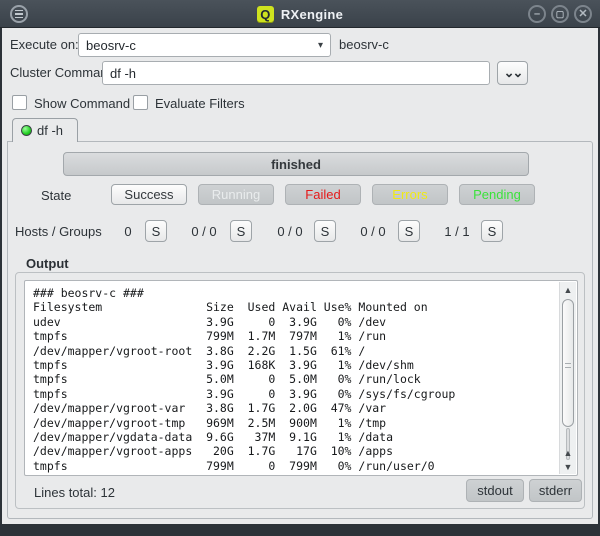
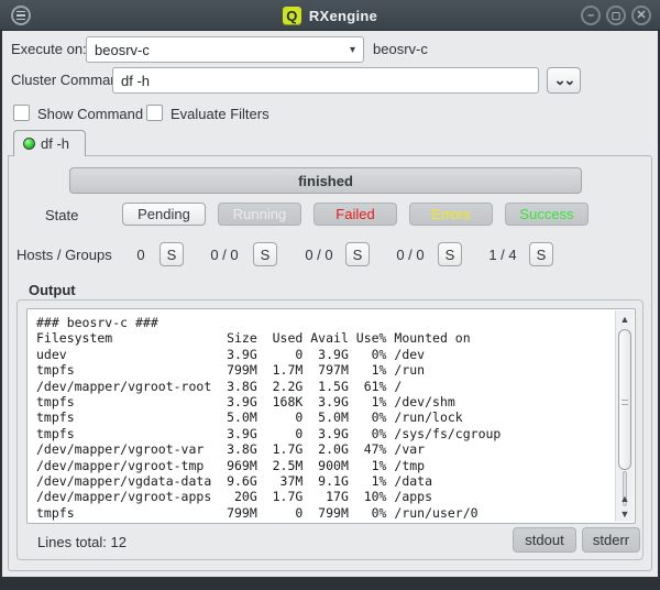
  Q
  RXengine
  –
  ▢
  ✕
  Execute on:
  beosrv-c
  ▾
  beosrv-c
  Cluster Comma
  df -h
  ⌄⌄
  Show Command
  Evaluate Filters
  df -h
  finished
  State
- Success
+ Pending
  Running
  Failed
  Errors
- Pending
+ Success
  Hosts / Groups
  0
  S
  0 / 0
  S
  0 / 0
  S
  0 / 0
  S
- 1 / 1
+ 1 / 4
  S
  Output
  ### beosrv-c ###
  Filesystem Size Used Avail Use% Mounted on
  udev 3.9G 0 3.9G 0% /dev
  tmpfs 799M 1.7M 797M 1% /run
  /dev/mapper/vgroot-root 3.8G 2.2G 1.5G 61% /
  tmpfs 3.9G 168K 3.9G 1% /dev/shm
  tmpfs 5.0M 0 5.0M 0% /run/lock
  tmpfs 3.9G 0 3.9G 0% /sys/fs/cgroup
  /dev/mapper/vgroot-var 3.8G 1.7G 2.0G 47% /var
  /dev/mapper/vgroot-tmp 969M 2.5M 900M 1% /tmp
  /dev/mapper/vgdata-data 9.6G 37M 9.1G 1% /data
  /dev/mapper/vgroot-apps 20G 1.7G 17G 10% /apps
  tmpfs 799M 0 799M 0% /run/user/0
  ▲
  ▲
  ▼
  Lines total: 12
  stdout
  stderr
